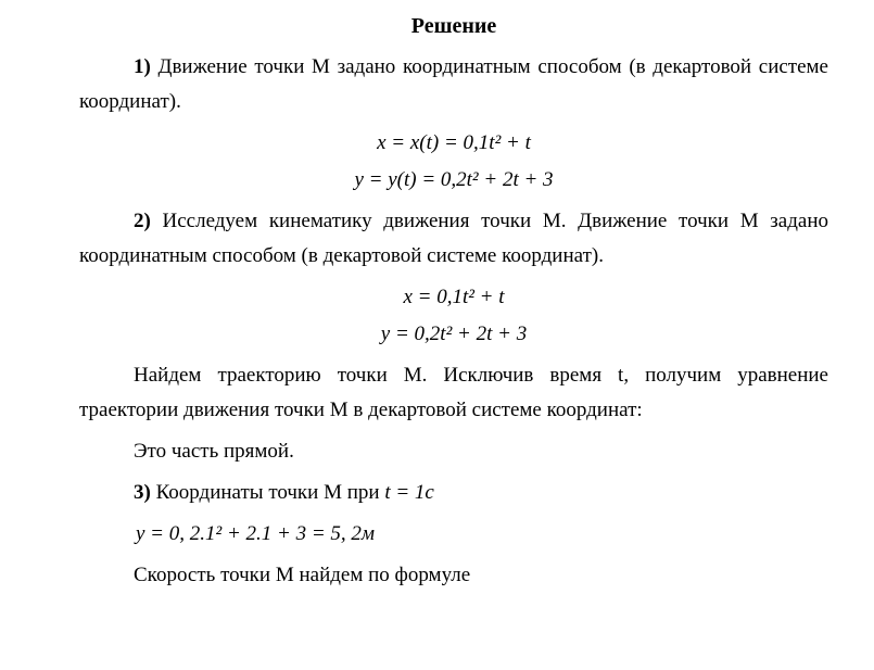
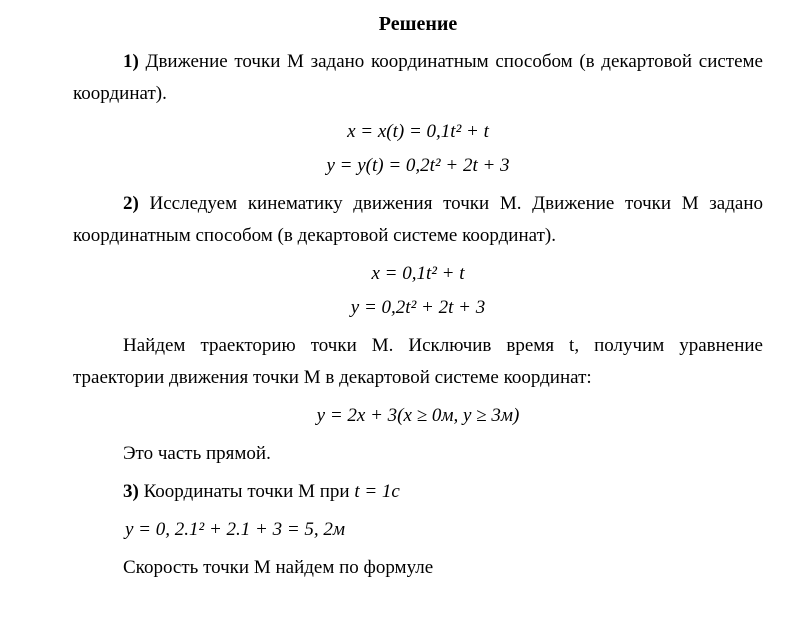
  Решение
  1) Движение точки М задано координатным способом (в декартовой системе координат).
  x = x(t) = 0,1t² + t
  y = y(t) = 0,2t² + 2t + 3
  2) Исследуем кинематику движения точки М. Движение точки М задано координатным способом (в декартовой системе координат).
  x = 0,1t² + t
  y = 0,2t² + 2t + 3
  Найдем траекторию точки М. Исключив время t, получим уравнение траектории движения точки М в декартовой системе координат:
+ y = 2x + 3(x ≥ 0м, y ≥ 3м)
  Это часть прямой.
  3) Координаты точки М при t = 1c
  y = 0, 2.1² + 2.1 + 3 = 5, 2м
  Скорость точки М найдем по формуле
